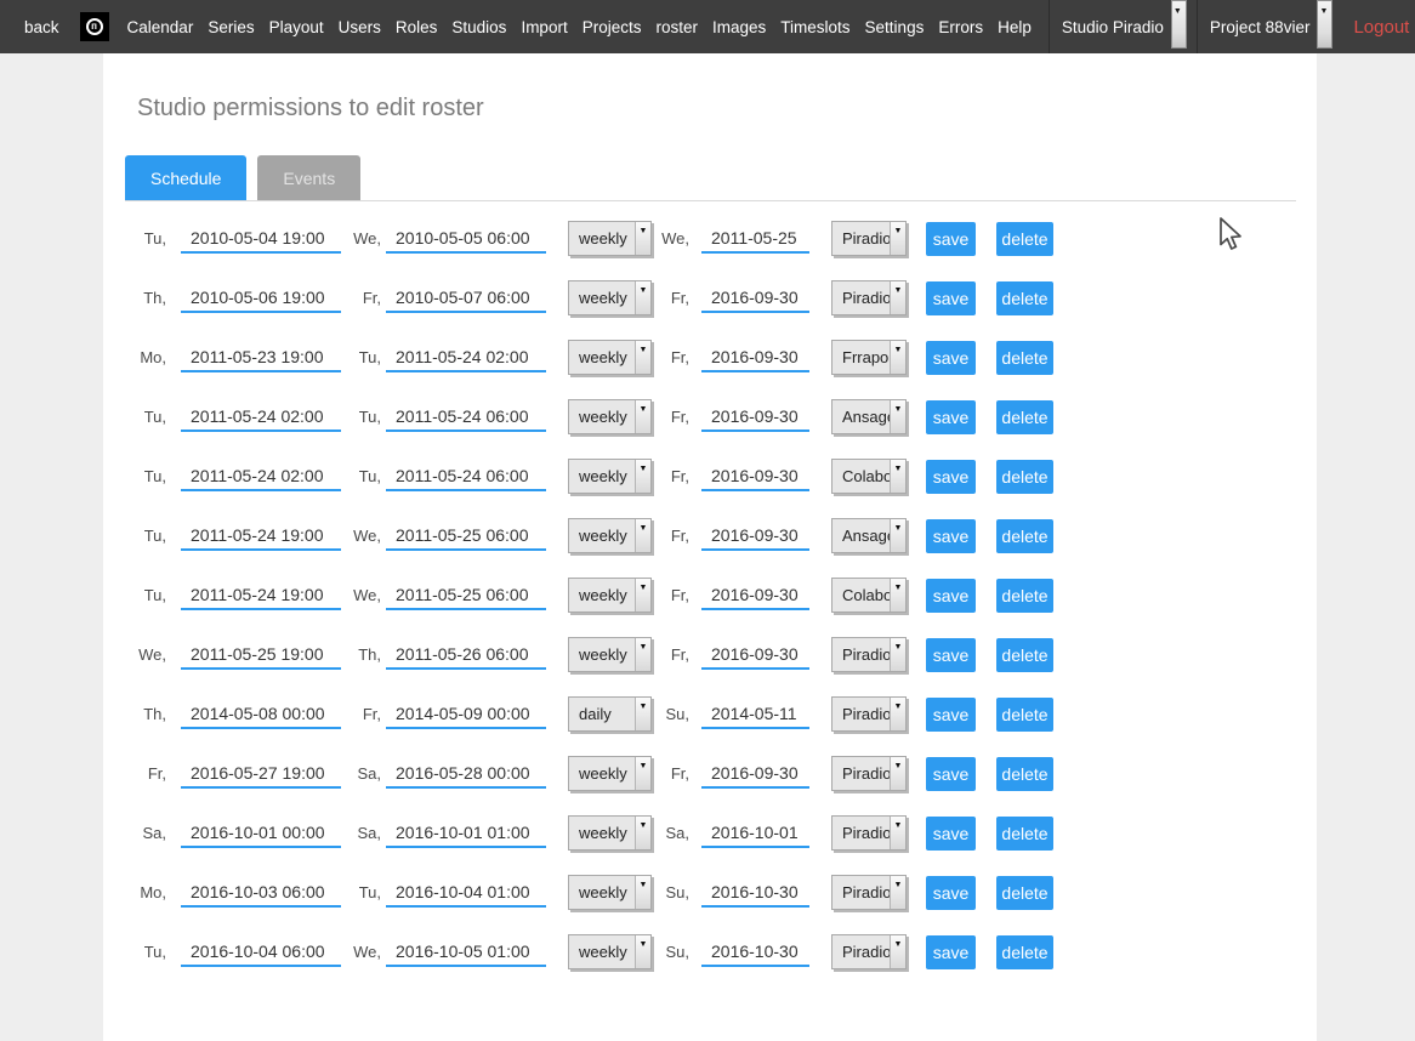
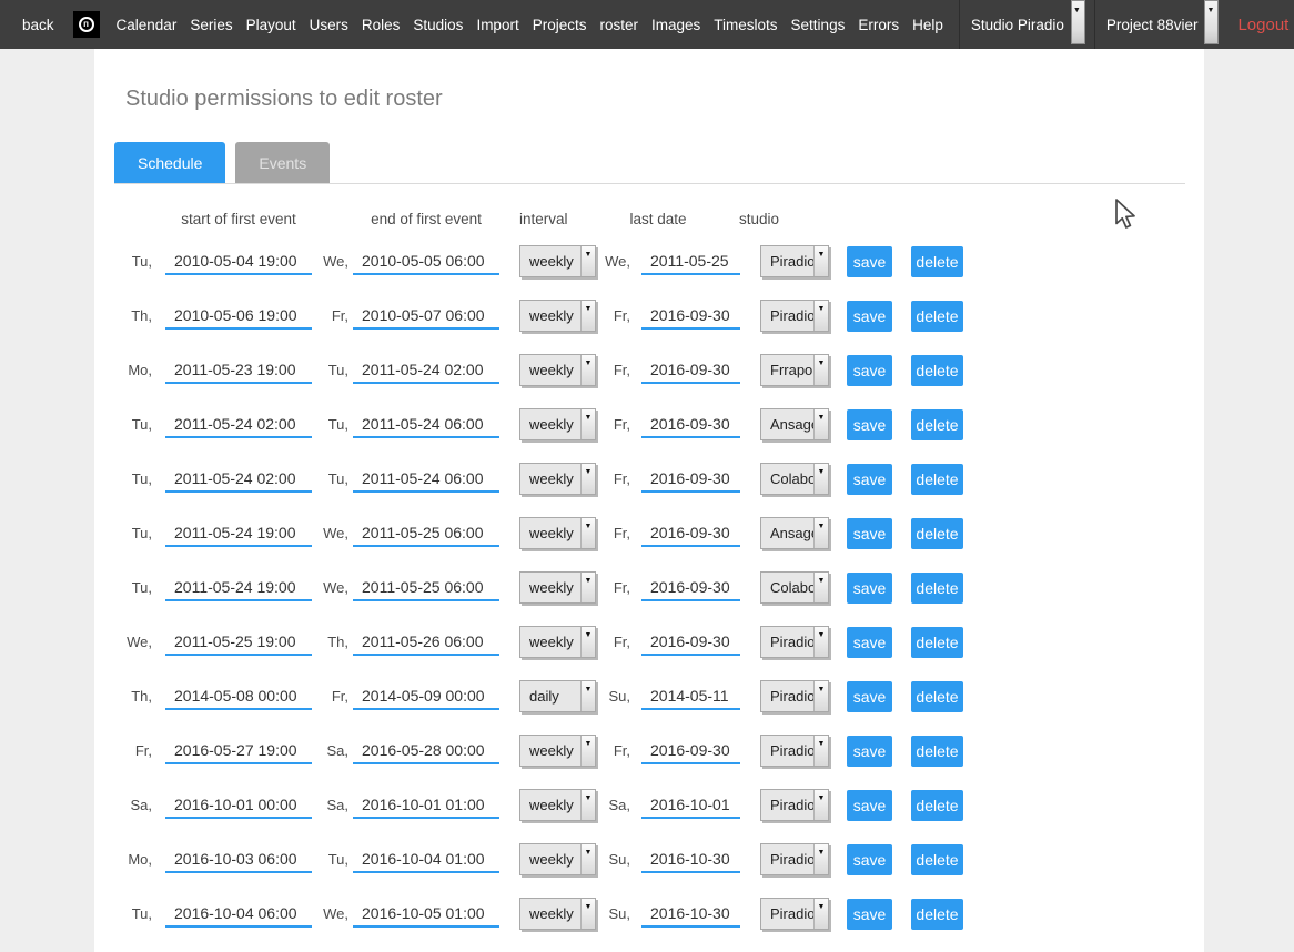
  back
  п
  Calendar
  Series
  Playout
  Users
  Roles
  Studios
  Import
  Projects
  roster
  Images
  Timeslots
  Settings
  Errors
  Help
  Studio Piradio
  Project 88vier
  Logout
  Studio permissions to edit roster
  Schedule
  Events
+ start of first event
+ end of first event
+ interval
+ last date
+ studio
  Tu,
  2010-05-04 19:00
  We,
  2010-05-05 06:00
  weekly
  We,
  2011-05-25
  Piradio
  save
  delete
  Th,
  2010-05-06 19:00
  Fr,
  2010-05-07 06:00
  weekly
  Fr,
  2016-09-30
  Piradio
  save
  delete
  Mo,
  2011-05-23 19:00
  Tu,
  2011-05-24 02:00
  weekly
  Fr,
  2016-09-30
  Frrapo
  save
  delete
  Tu,
  2011-05-24 02:00
  Tu,
  2011-05-24 06:00
  weekly
  Fr,
  2016-09-30
  Ansag
  save
  delete
  Tu,
  2011-05-24 02:00
  Tu,
  2011-05-24 06:00
  weekly
  Fr,
  2016-09-30
  Colabo
  save
  delete
  Tu,
  2011-05-24 19:00
  We,
  2011-05-25 06:00
  weekly
  Fr,
  2016-09-30
  Ansag
  save
  delete
  Tu,
  2011-05-24 19:00
  We,
  2011-05-25 06:00
  weekly
  Fr,
  2016-09-30
  Colabo
  save
  delete
  We,
  2011-05-25 19:00
  Th,
  2011-05-26 06:00
  weekly
  Fr,
  2016-09-30
  Piradio
  save
  delete
  Th,
  2014-05-08 00:00
  Fr,
  2014-05-09 00:00
  daily
  Su,
  2014-05-11
  Piradio
  save
  delete
  Fr,
  2016-05-27 19:00
  Sa,
  2016-05-28 00:00
  weekly
  Fr,
  2016-09-30
  Piradio
  save
  delete
  Sa,
  2016-10-01 00:00
  Sa,
  2016-10-01 01:00
  weekly
  Sa,
  2016-10-01
  Piradio
  save
  delete
  Mo,
  2016-10-03 06:00
  Tu,
  2016-10-04 01:00
  weekly
  Su,
  2016-10-30
  Piradio
  save
  delete
  Tu,
  2016-10-04 06:00
  We,
  2016-10-05 01:00
  weekly
  Su,
  2016-10-30
  Piradio
  save
  delete
